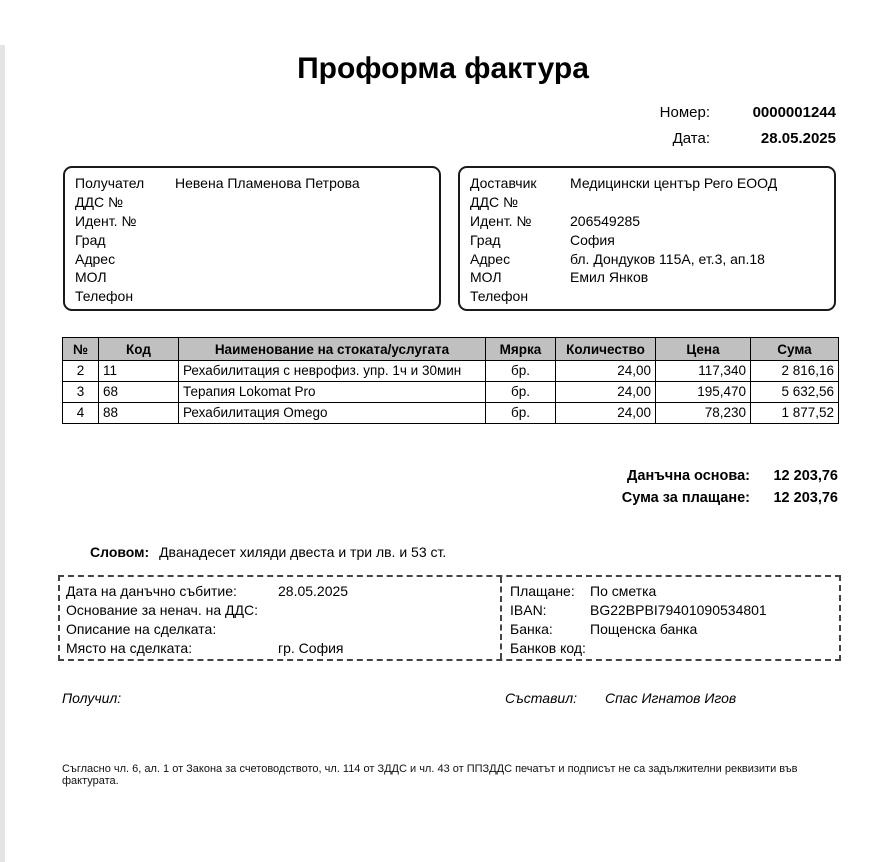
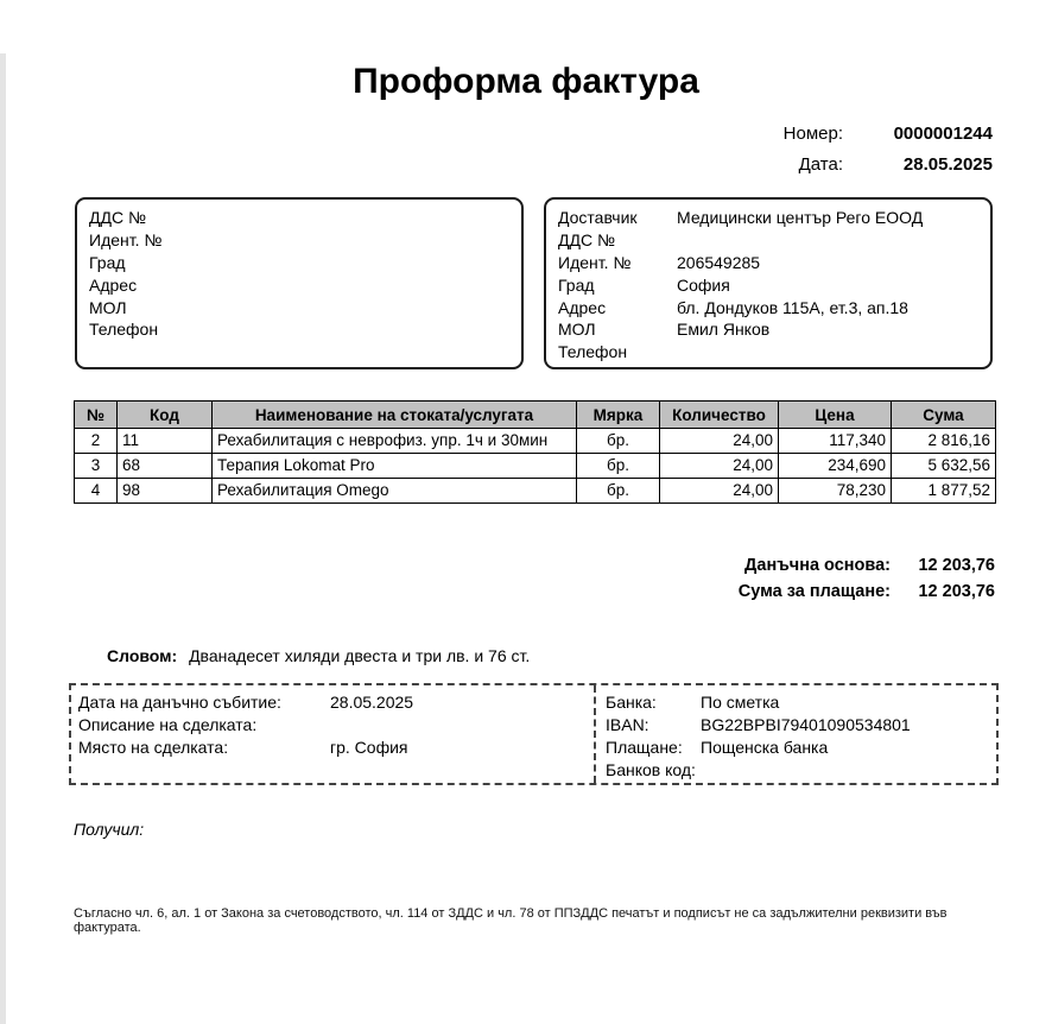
  Проформа фактура
  Номер:
  0000001244
  Дата:
  28.05.2025
- Получател
- Невена Пламенова Петрова
  ДДС №
  Идент. №
  Град
  Адрес
  МОЛ
  Телефон
  Доставчик
  Медицински център Рего ЕООД
  ДДС №
  Идент. №
  206549285
  Град
  София
  Адрес
  бл. Дондуков 115А, ет.3, ап.18
  МОЛ
  Емил Янков
  Телефон
  №	Код	Наименование на стоката/услугата	Мярка	Количество	Цена	Сума
  2	11	Рехабилитация с неврофиз. упр. 1ч и 30мин	бр.	24,00	117,340	2 816,16
- 3	68	Терапия Lokomat Pro	бр.	24,00	195,470	5 632,56
+ 3	68	Терапия Lokomat Pro	бр.	24,00	234,690	5 632,56
- 4	88	Рехабилитация Omego	бр.	24,00	78,230	1 877,52
+ 4	98	Рехабилитация Omego	бр.	24,00	78,230	1 877,52
  Данъчна основа:
  12 203,76
  Сума за плащане:
  12 203,76
- Словом: Дванадесет хиляди двеста и три лв. и 53 ст.
+ Словом: Дванадесет хиляди двеста и три лв. и 76 ст.
  Дата на данъчно събитие:
  28.05.2025
- Основание за ненач. на ДДС:
  Описание на сделката:
  Място на сделката:
  гр. София
- Плащане:
+ Банка:
  По сметка
  IBAN:
  BG22BPBI79401090534801
- Банка:
+ Плащане:
  Пощенска банка
  Банков код:
  Получил:
- Съставил:
- Спас Игнатов Игов
- Съгласно чл. 6, ал. 1 от Закона за счетоводството, чл. 114 от ЗДДС и чл. 43 от ППЗДДС печатът и подписът не са задължителни реквизити във фактурата.
+ Съгласно чл. 6, ал. 1 от Закона за счетоводството, чл. 114 от ЗДДС и чл. 78 от ППЗДДС печатът и подписът не са задължителни реквизити във фактурата.
